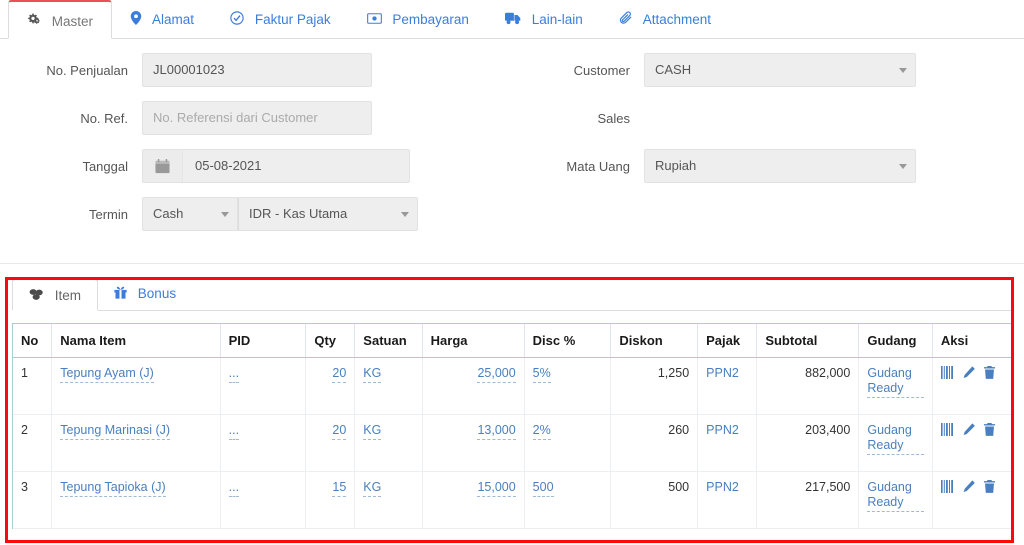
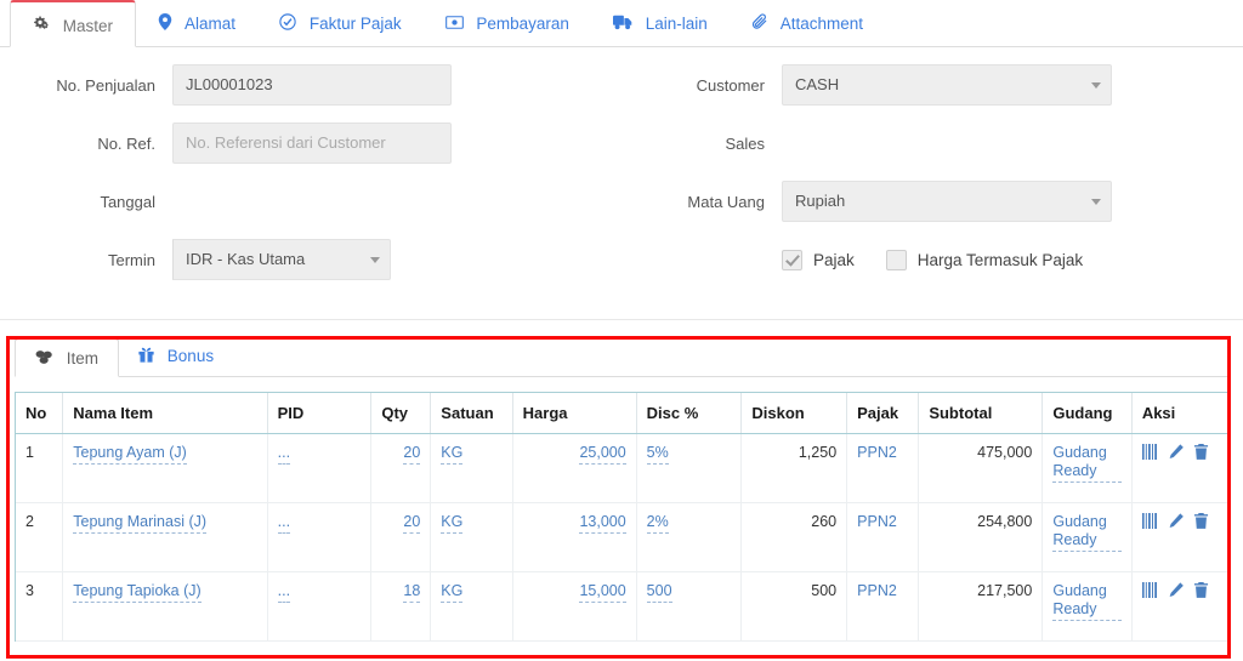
  Master Alamat Faktur Pajak Pembayaran Lain-lain Attachment
  No. Penjualan
  JL00001023
  No. Ref.
  No. Referensi dari Customer
  Tanggal
- 05-08-2021
  Termin
- Cash
  IDR - Kas Utama
  Customer
  CASH
  Sales
  Mata Uang
  Rupiah
+ Pajak
+ Harga Termasuk Pajak
  Item Bonus
  No	Nama Item	PID	Qty	Satuan	Harga	Disc %	Diskon	Pajak	Subtotal	Gudang	Aksi
- 1	Tepung Ayam (J)	...	20	KG	25,000	5%	1,250	PPN2	882,000	Gudang Ready
+ 1	Tepung Ayam (J)	...	20	KG	25,000	5%	1,250	PPN2	475,000	Gudang Ready
- 2	Tepung Marinasi (J)	...	20	KG	13,000	2%	260	PPN2	203,400	Gudang Ready
+ 2	Tepung Marinasi (J)	...	20	KG	13,000	2%	260	PPN2	254,800	Gudang Ready
- 3	Tepung Tapioka (J)	...	15	KG	15,000	500	500	PPN2	217,500	Gudang Ready
+ 3	Tepung Tapioka (J)	...	18	KG	15,000	500	500	PPN2	217,500	Gudang Ready
